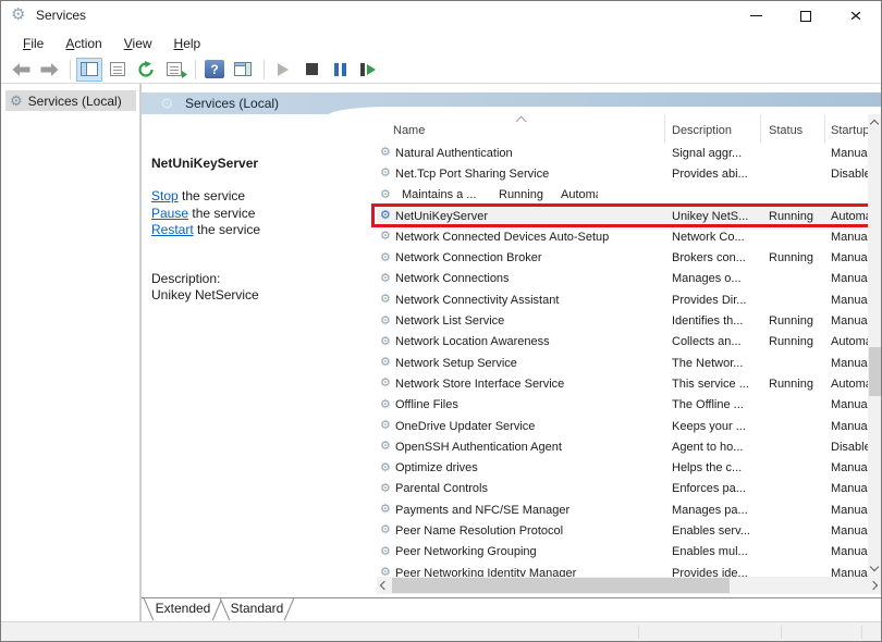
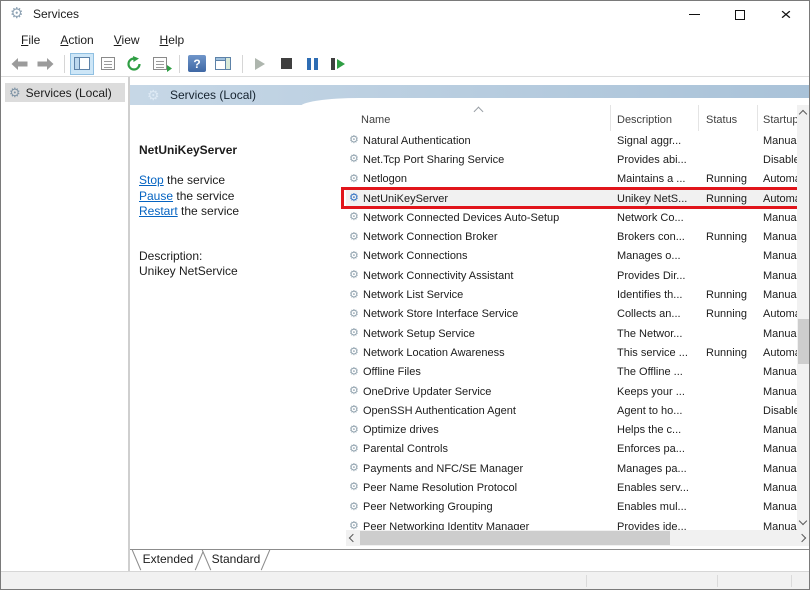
  ⚙
  Services
  ×
  File
  Action
  View
  Help
  ?
  ⚙
  Services (Local)
  ⚙
  Services (Local)
  NetUniKeyServer
  Stop the service
  Pause the service
  Restart the service
  Description:
  Unikey NetService
  Name
  Description
  Status
  ⚙
  Natural Authentication
  Signal aggr...
  Manua
  ⚙
  Net.Tcp Port Sharing Service
  Provides abi...
  Disabl
  ⚙
+ Netlogon
  Maintains a ...
  Running
  ⚙
  NetUniKeyServer
  Unikey NetS...
  Running
  ⚙
  Network Connected Devices Auto-Setup
  Network Co...
  Manua
  ⚙
  Network Connection Broker
  Brokers con...
  Running
  Manua
  ⚙
  Network Connections
  Manages o...
  Manua
  ⚙
  Network Connectivity Assistant
  Provides Dir...
  Manua
  ⚙
  Network List Service
  Identifies th...
  Running
  Manua
  ⚙
- Network Location Awareness
+ Network Store Interface Service
  Collects an...
  Running
  ⚙
  Network Setup Service
  The Networ...
  Manua
  ⚙
- Network Store Interface Service
+ Network Location Awareness
  This service ...
  Running
  ⚙
  Offline Files
  The Offline ...
  Manua
  ⚙
  OneDrive Updater Service
  Keeps your ...
  Manua
  ⚙
  OpenSSH Authentication Agent
  Agent to ho...
  Disabl
  ⚙
  Optimize drives
  Helps the c...
  Manua
  ⚙
  Parental Controls
  Enforces pa...
  Manua
  ⚙
  Payments and NFC/SE Manager
  Manages pa...
  Manua
  ⚙
  Peer Name Resolution Protocol
  Enables serv...
  Manua
  ⚙
  Peer Networking Grouping
  Enables mul...
  Manua
  ⚙
  Peer Networking Identity Manager
  Provides ide...
  Manua
  Extended
  Standard
